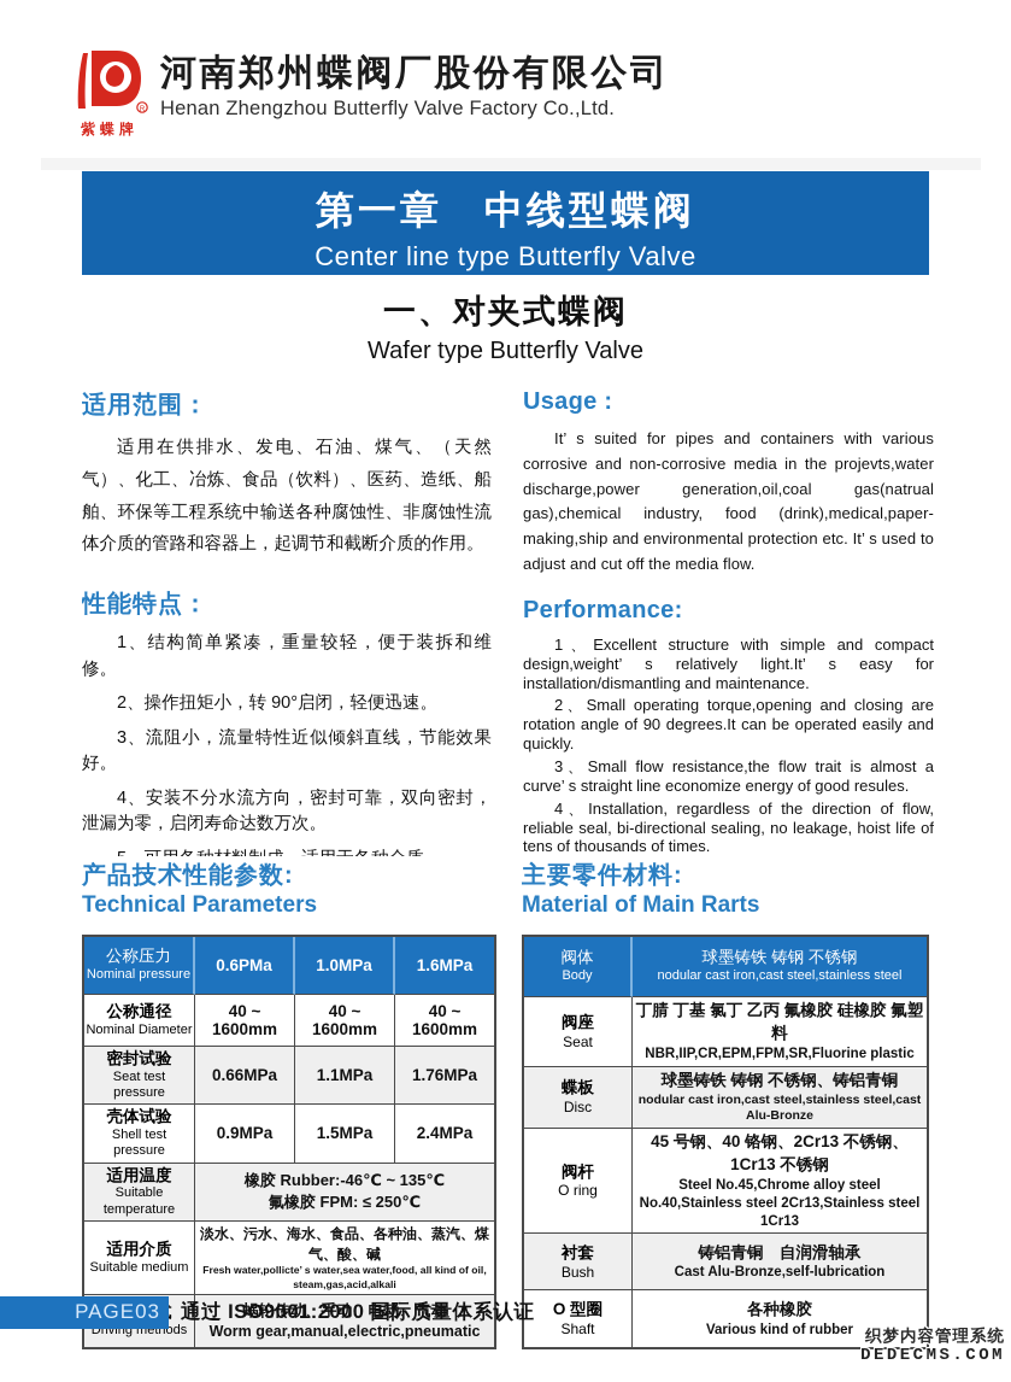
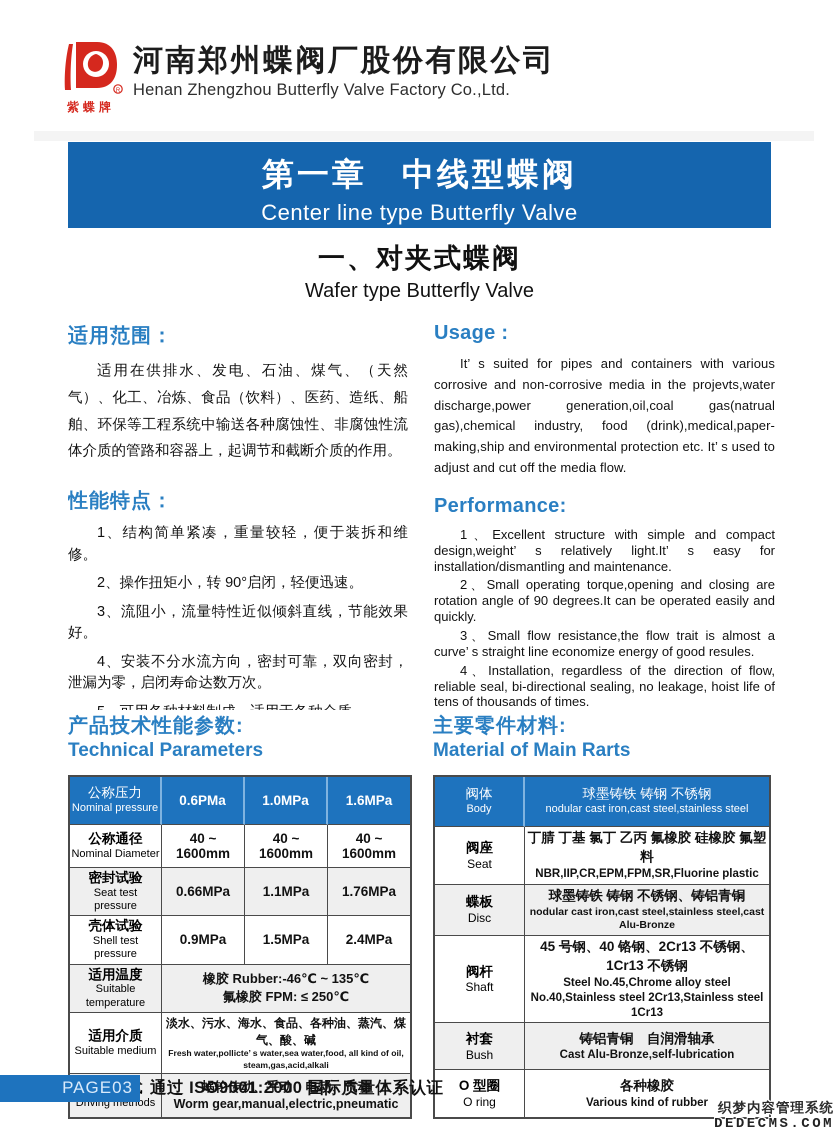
  紫蝶牌
  河南郑州蝶阀厂股份有限公司
  Henan Zhengzhou Butterfly Valve Factory Co.,Ltd.
  第一章 中线型蝶阀
  Center line type Butterfly Valve
  一、对夹式蝶阀
  Wafer type Butterfly Valve
  适用范围：
  适用在供排水、发电、石油、煤气、（天然气）、化工、冶炼、食品（饮料）、医药、造纸、船舶、环保等工程系统中输送各种腐蚀性、非腐蚀性流体介质的管路和容器上，起调节和截断介质的作用。
  性能特点：
  1、结构简单紧凑，重量较轻，便于装拆和维修。
  2、操作扭矩小，转 90°启闭，轻便迅速。
  3、流阻小，流量特性近似倾斜直线，节能效果好。
  4、安装不分水流方向，密封可靠，双向密封，泄漏为零，启闭寿命达数万次。
  Usage :
  It’ s suited for pipes and containers with various corrosive and non-corrosive media in the projevts,water discharge,power generation,oil,coal gas(natrual gas),chemical industry, food (drink),medical,paper-making,ship and environmental protection etc. It’ s used to adjust and cut off the media flow.
  Performance:
  1、Excellent structure with simple and compact design,weight’ s relatively light.It’ s easy for installation/dismantling and maintenance.
  2、Small operating torque,opening and closing are rotation angle of 90 degrees.It can be operated easily and quickly.
  3、Small flow resistance,the flow trait is almost a curve’ s straight line economize energy of good resules.
  4、Installation, regardless of the direction of flow, reliable seal, bi-directional sealing, no leakage, hoist life of tens of thousands of times.
  产品技术性能参数:
  Technical Parameters
  公称压力 Nominal pressure	0.6PMa	1.0MPa	1.6MPa
  公称通径 Nominal Diameter	40 ~ 1600mm	40 ~ 1600mm	40 ~ 1600mm
  密封试验 Seat test pressure	0.66MPa	1.1MPa	1.76MPa
  壳体试验 Shell test pressure	0.9MPa	1.5MPa	2.4MPa
  适用温度 Suitable temperature	橡胶 Rubber:-46℃ ~ 135℃ 氟橡胶 FPM: ≤ 250℃
  适用介质 Suitable medium	淡水、污水、海水、食品、各种油、蒸汽、煤气、酸、碱 Fresh water,pollicte’ s water,sea water,food, all kind of oil, steam,gas,acid,alkali
  Driving methods	蜗轮传动、手动、电动、气动 Worm gear,manual,electric,pneumatic
  主要零件材料:
  Material of Main Rarts
  阀体 Body	球墨铸铁 铸钢 不锈钢 nodular cast iron,cast steel,stainless steel
  阀座 Seat	丁腈 丁基 氯丁 乙丙 氟橡胶 硅橡胶 氟塑料 NBR,IIP,CR,EPM,FPM,SR,Fluorine plastic
  蝶板 Disc	球墨铸铁 铸钢 不锈钢、铸铝青铜 nodular cast iron,cast steel,stainless steel,cast Alu-Bronze
- 阀杆 O ring	45 号钢、40 铬钢、2Cr13 不锈钢、1Cr13 不锈钢 Steel No.45,Chrome alloy steel No.40,Stainless steel 2Cr13,Stainless steel 1Cr13
+ 阀杆 Shaft	45 号钢、40 铬钢、2Cr13 不锈钢、1Cr13 不锈钢 Steel No.45,Chrome alloy steel No.40,Stainless steel 2Cr13,Stainless steel 1Cr13
  衬套 Bush	铸铝青铜 自润滑轴承 Cast Alu-Bronze,self-lubrication
- O 型圈 Shaft	各种橡胶 Various kind of rubber
+ O 型圈 O ring	各种橡胶 Various kind of rubber
  PAGE03
  通过 ISO9001:2000 国际质量体系认证
  织梦内容管理系统
  DEDECMS.COM
